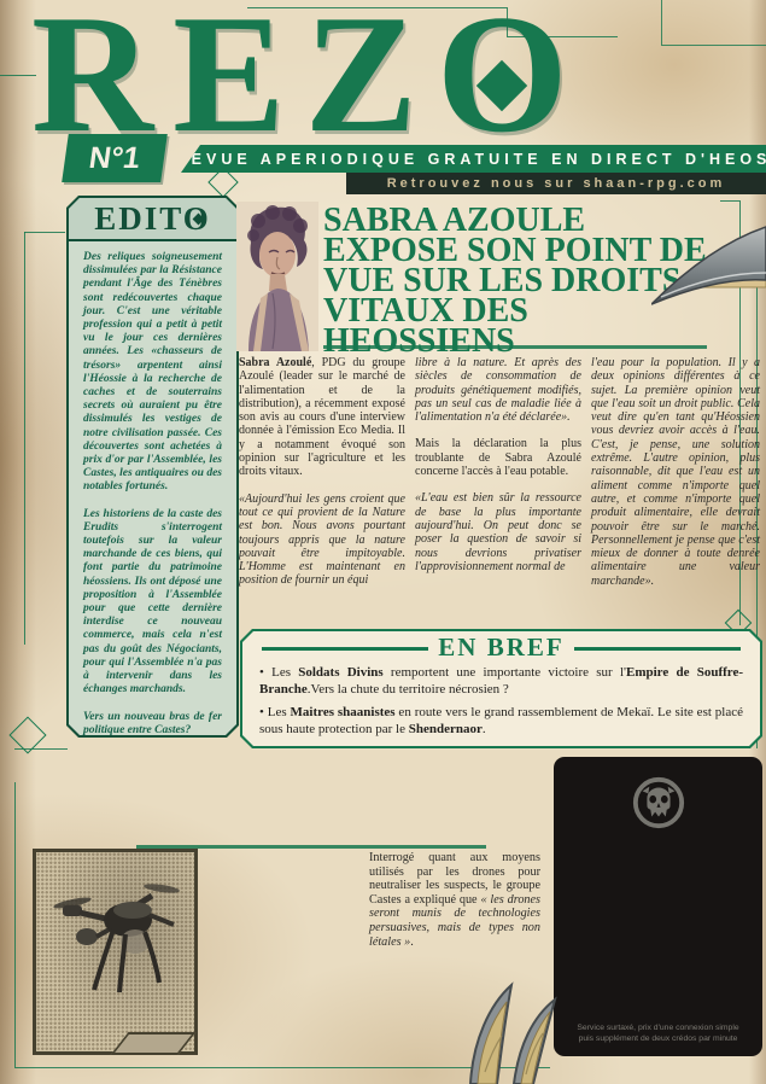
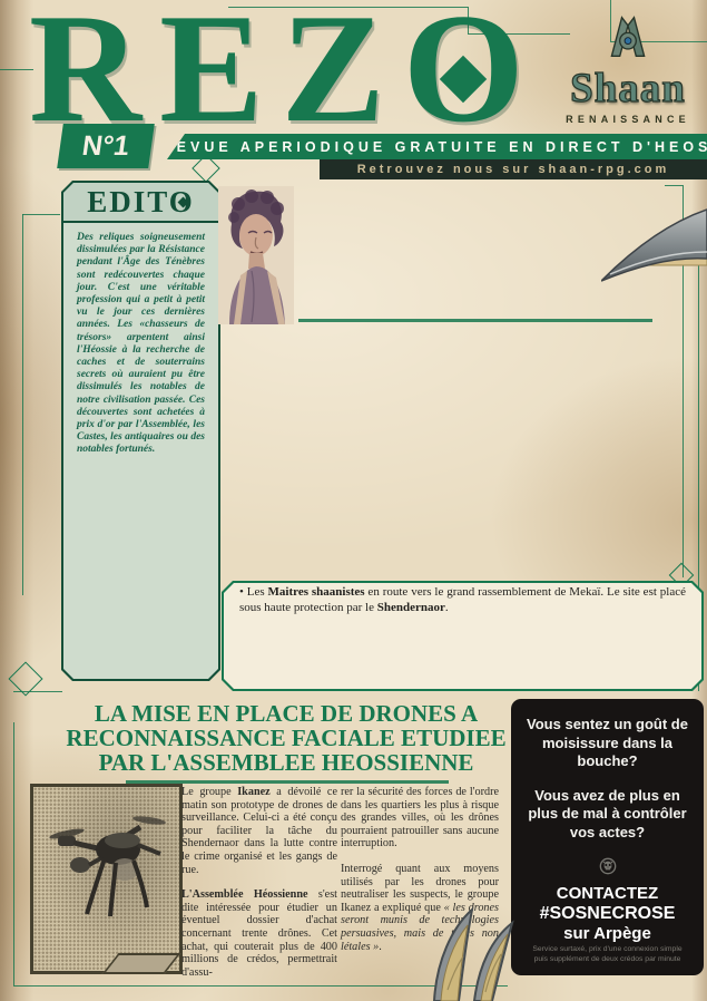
  REZ
+ Shaan
+ RENAISSANCE
  EVUE APERIODIQUE GRATUITE EN DIRECT D'HEOS
  Retrouvez nous sur shaan-rpg.com
  EDIT
- Des reliques soigneusement dissimulées par la Résistance pendant l'Âge des Ténèbres sont redécouvertes chaque jour. C'est une véritable profession qui a petit à petit vu le jour ces dernières années. Les «chasseurs de trésors» arpentent ainsi l'Héossie à la recherche de caches et de souterrains secrets où auraient pu être dissimulés les vestiges de notre civilisation passée. Ces découvertes sont achetées à prix d'or par l'Assemblée, les Castes, les antiquaires ou des notables fortunés.
+ Des reliques soigneusement dissimulées par la Résistance pendant l'Âge des Ténèbres sont redécouvertes chaque jour. C'est une véritable profession qui a petit à petit vu le jour ces dernières années. Les «chasseurs de trésors» arpentent ainsi l'Héossie à la recherche de caches et de souterrains secrets où auraient pu être dissimulés les notables de notre civilisation passée. Ces découvertes sont achetées à prix d'or par l'Assemblée, les Castes, les antiquaires ou des notables fortunés.
- Les historiens de la caste des Erudits s'interrogent toutefois sur la valeur marchande de ces biens, qui font partie du patrimoine héossiens. Ils ont déposé une proposition à l'Assemblée pour que cette dernière interdise ce nouveau commerce, mais cela n'est pas du goût des Négociants, pour qui l'Assemblée n'a pas à intervenir dans les échanges marchands.
- Vers un nouveau bras de fer politique entre Castes?
- SABRA AZOULE EXPOSE SON POINT DE VUE SUR LES DROITS VITAUX DES HEOSSIENS
- Sabra Azoulé, PDG du groupe Azoulé (leader sur le marché de l'alimentation et de la distribution), a récemment exposé son avis au cours d'une interview donnée à l'émission Eco Media. Il y a notamment évoqué son opinion sur l'agriculture et les droits vitaux.
- «Aujourd'hui les gens croient que tout ce qui provient de la Nature est bon. Nous avons pourtant toujours appris que la nature pouvait être impitoyable. L'Homme est maintenant en position de fournir un équi
- libre à la nature. Et après des siècles de consommation de produits génétiquement modifiés, pas un seul cas de maladie liée à l'alimentation n'a été déclarée».
- Mais la déclaration la plus troublante de Sabra Azoulé concerne l'accès à l'eau potable.
- «L'eau est bien sûr la ressource de base la plus importante aujourd'hui. On peut donc se poser la question de savoir si nous devrions privatiser l'approvisionnement normal de
- l'eau pour la population. Il y a deux opinions différentes à ce sujet. La première opinion veut que l'eau soit un droit public. Cela veut dire qu'en tant qu'Héossien vous devriez avoir accès à l'eau. C'est, je pense, une solution extrême. L'autre opinion, plus raisonnable, dit que l'eau est un aliment comme n'importe quel autre, et comme n'importe quel produit alimentaire, elle devrait pouvoir être sur le marché. Personnellement je pense que c'est mieux de donner à toute denrée alimentaire une valeur marchande».
- EN BREF
- • Les Soldats Divins remportent une importante victoire sur l'Empire de Souffre-Branche.Vers la chute du territoire nécrosien ?
  • Les Maitres shaanistes en route vers le grand rassemblement de Mekaï. Le site est placé sous haute protection par le Shendernaor.
+ LA MISE EN PLACE DE DRONES A RECONNAISSANCE FACIALE ETUDIEE PAR L'ASSEMBLEE HEOSSIENNE
+ Le groupe Ikanez a dévoilé ce matin son prototype de drones de surveillance. Celui-ci a été conçu pour faciliter la tâche du Shendernaor dans la lutte contre le crime organisé et les gangs de rue.
+ L'Assemblée Héossienne s'est dite intéressée pour étudier un éventuel dossier d'achat concernant trente drônes. Cet achat, qui couterait plus de 400 millions de crédos, permettrait d'assu-
+ rer la sécurité des forces de l'ordre dans les quartiers les plus à risque des grandes villes, où les drônes pourraient patrouiller sans aucune interruption.
- Interrogé quant aux moyens utilisés par les drones pour neutraliser les suspects, le groupe Castes a expliqué que « les drones seront munis de technologies persuasives, mais de types non létales ».
+ Interrogé quant aux moyens utilisés par les drones pour neutraliser les suspects, le groupe Ikanez a expliqué que « les drones seront munis de techlogies persuasives, mais des non létales ».
+ Vous sentez un goût de moisissure dans la bouche?
+ Vous avez de plus en plus de mal à contrôler vos actes?
+ CONTACTEZ
+ #SOSNECROSE
+ sur Arpège
